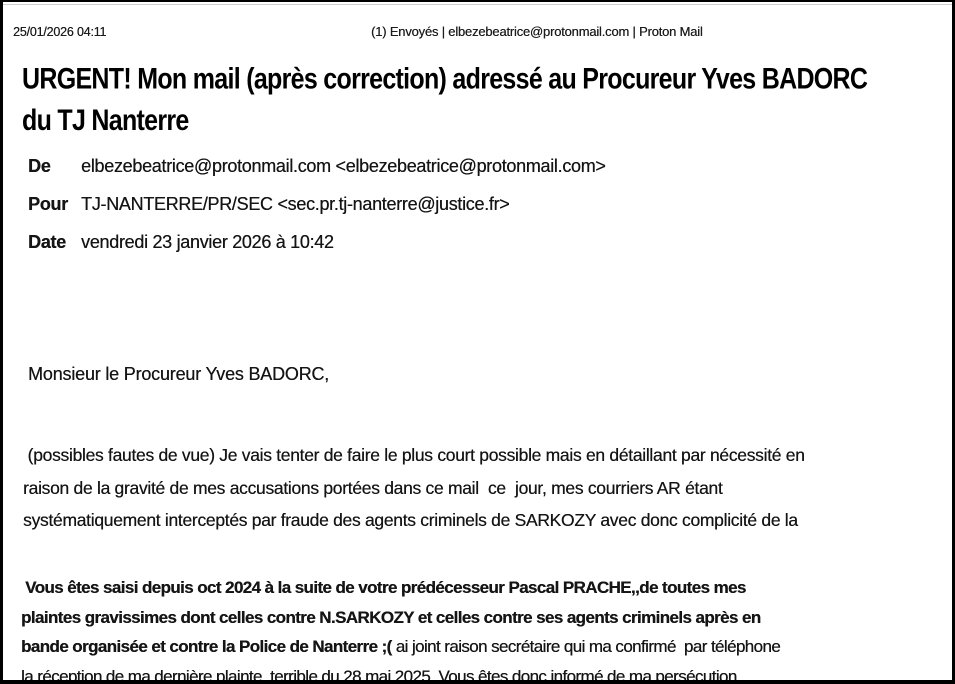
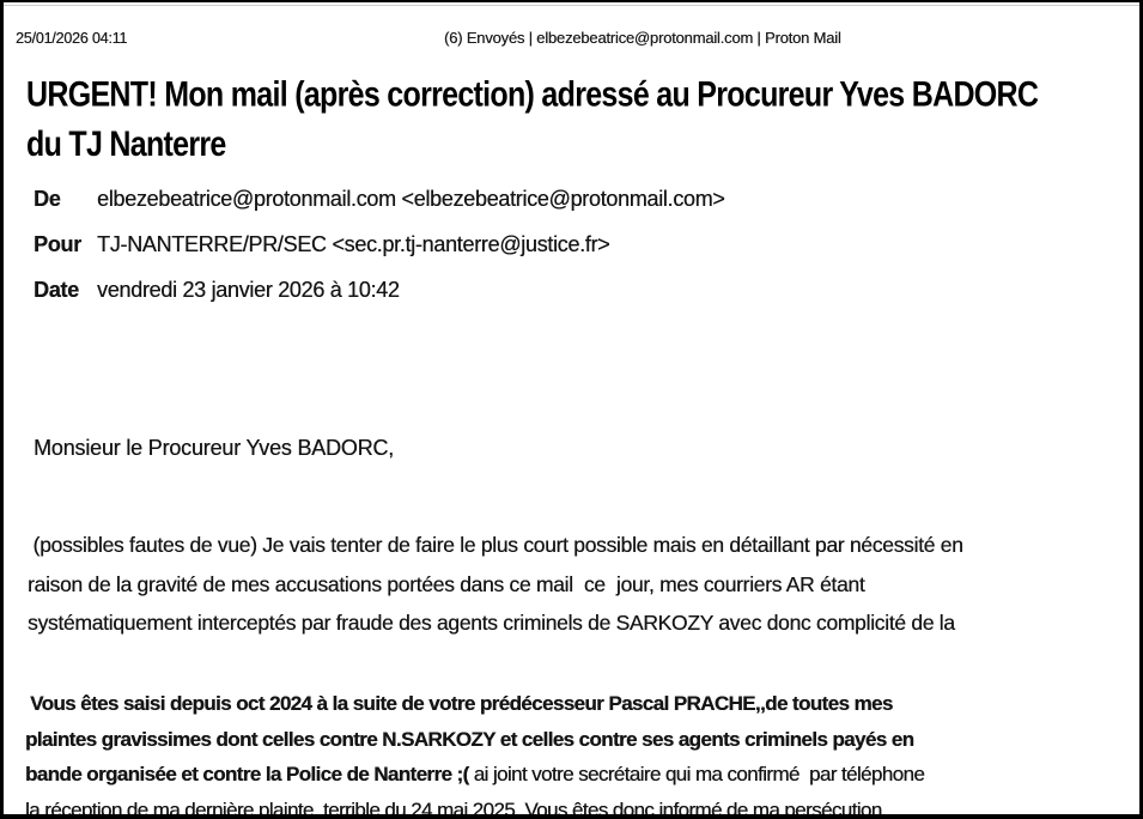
  25/01/2026 04:11
- (1) Envoyés | elbezebeatrice@protonmail.com | Proton Mail
+ (6) Envoyés | elbezebeatrice@protonmail.com | Proton Mail
  URGENT! Mon mail (après correction) adressé au Procureur Yves BADORC
  du TJ Nanterre
  De
  elbezebeatrice@protonmail.com <elbezebeatrice@protonmail.com>
  Pour
  TJ-NANTERRE/PR/SEC <sec.pr.tj-nanterre@justice.fr>
  Date
  vendredi 23 janvier 2026 à 10:42
  Monsieur le Procureur Yves BADORC,
  (possibles fautes de vue) Je vais tenter de faire le plus court possible mais en détaillant par nécessité en
  raison de la gravité de mes accusations portées dans ce mail ce jour, mes courriers AR étant
  systématiquement interceptés par fraude des agents criminels de SARKOZY avec donc complicité de la
  Vous êtes saisi depuis oct 2024 à la suite de votre prédécesseur Pascal PRACHE,,de toutes mes
- plaintes gravissimes dont celles contre N.SARKOZY et celles contre ses agents criminels après en
+ plaintes gravissimes dont celles contre N.SARKOZY et celles contre ses agents criminels payés en
- bande organisée et contre la Police de Nanterre ;( ai joint raison secrétaire qui ma confirmé par téléphone
+ bande organisée et contre la Police de Nanterre ;( ai joint votre secrétaire qui ma confirmé par téléphone
- la réception de ma dernière plainte terrible du 28 mai 2025. Vous,êtes donc informé de ma persécution
+ la réception de ma dernière plainte terrible du 24 mai 2025. Vous,êtes donc informé de ma persécution
